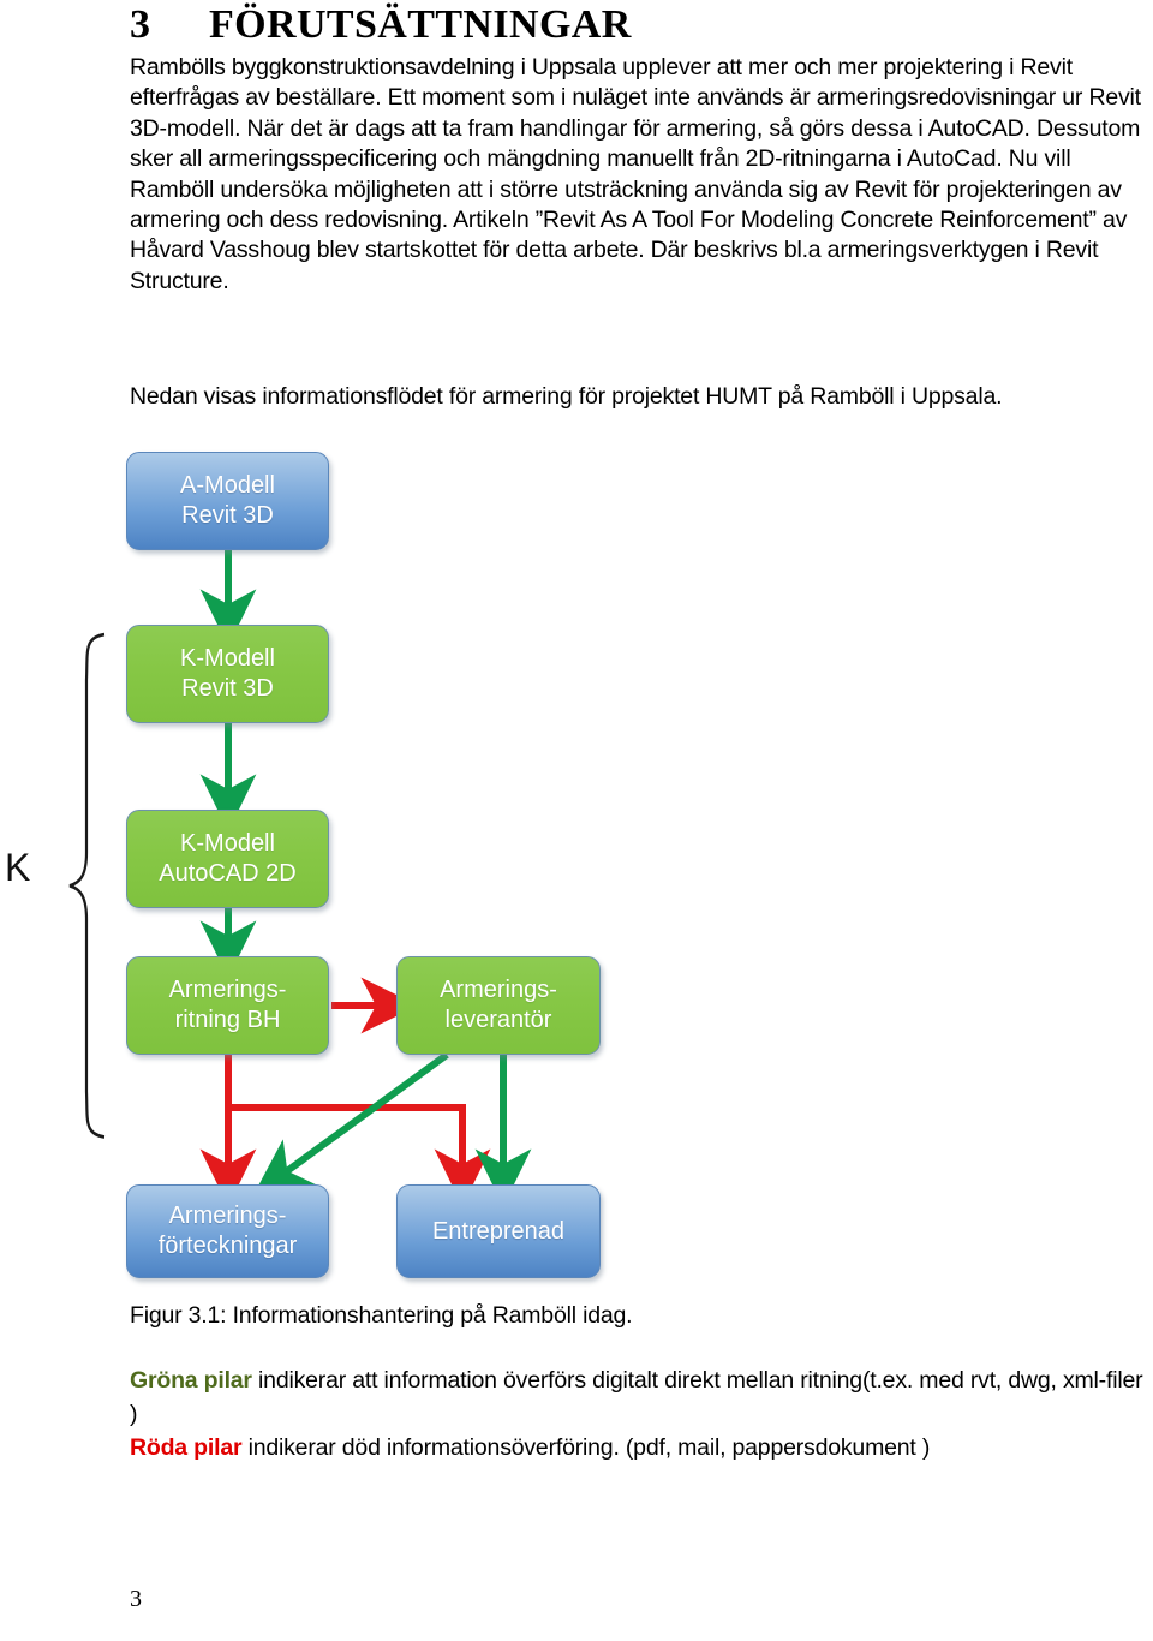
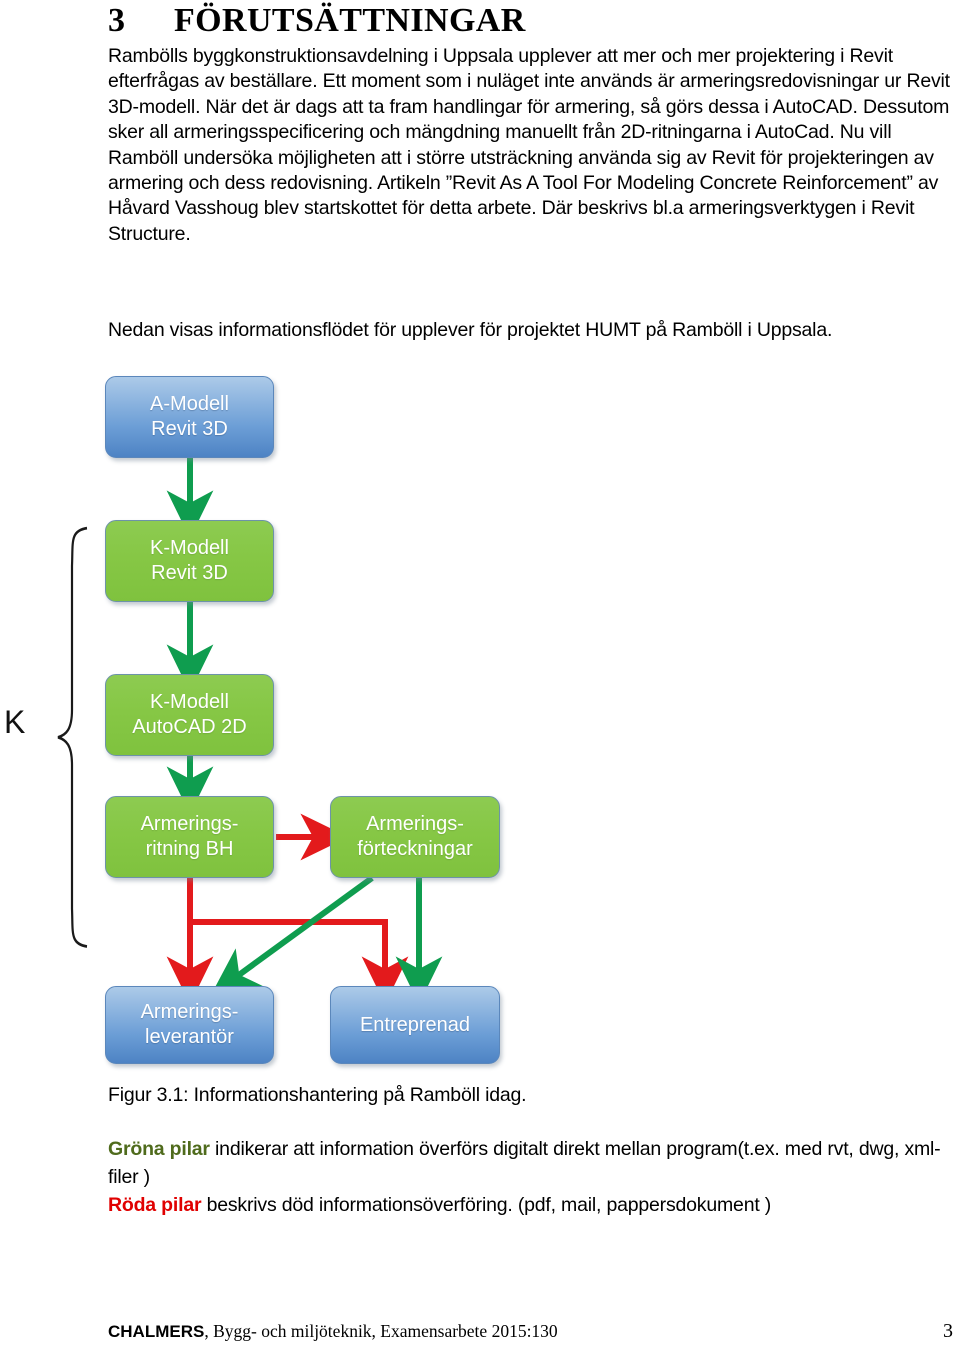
  3 FÖRUTSÄTTNINGAR
  Rambölls byggkonstruktionsavdelning i Uppsala upplever att mer och mer projektering i Revit efterfrågas av beställare. Ett moment som i nuläget inte används är armeringsredovisningar ur Revit 3D-modell. När det är dags att ta fram handlingar för armering, så görs dessa i AutoCAD. Dessutom sker all armeringsspecificering och mängdning manuellt från 2D-ritningarna i AutoCad. Nu vill Ramböll undersöka möjligheten att i större utsträckning använda sig av Revit för projekteringen av armering och dess redovisning. Artikeln ”Revit As A Tool For Modeling Concrete Reinforcement” av Håvard Vasshoug blev startskottet för detta arbete. Där beskrivs bl.a armeringsverktygen i Revit Structure.
- Nedan visas informationsflödet för armering för projektet HUMT på Ramböll i Uppsala.
+ Nedan visas informationsflödet för upplever för projektet HUMT på Ramböll i Uppsala.
  K
  A-Modell
  Revit 3D
  K-Modell
  Revit 3D
  K-Modell
  AutoCAD 2D
  Armerings-
  ritning BH
  Armerings-
- leverantör
+ förteckningar
  Armerings-
- förteckningar
+ leverantör
  Entreprenad
  Figur 3.1: Informationshantering på Ramböll idag.
- Gröna pilar indikerar att information överförs digitalt direkt mellan ritning(t.ex. med rvt, dwg, xml-filer )
+ Gröna pilar indikerar att information överförs digitalt direkt mellan program(t.ex. med rvt, dwg, xml-filer )
- Röda pilar indikerar död informationsöverföring. (pdf, mail, pappersdokument )
+ Röda pilar beskrivs död informationsöverföring. (pdf, mail, pappersdokument )
+ CHALMERS, Bygg- och miljöteknik, Examensarbete 2015:130
  3
